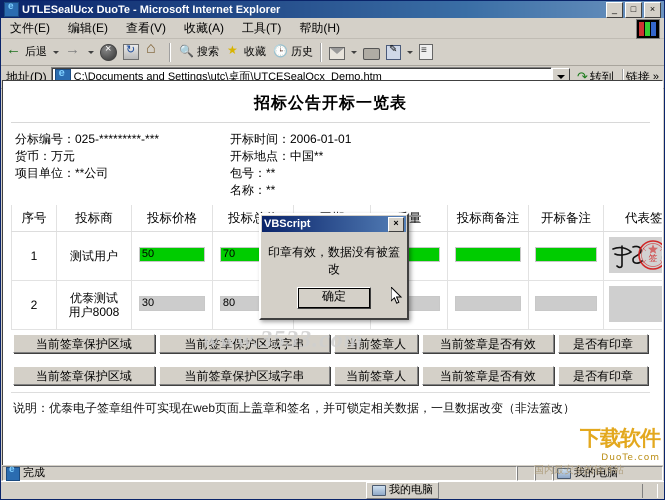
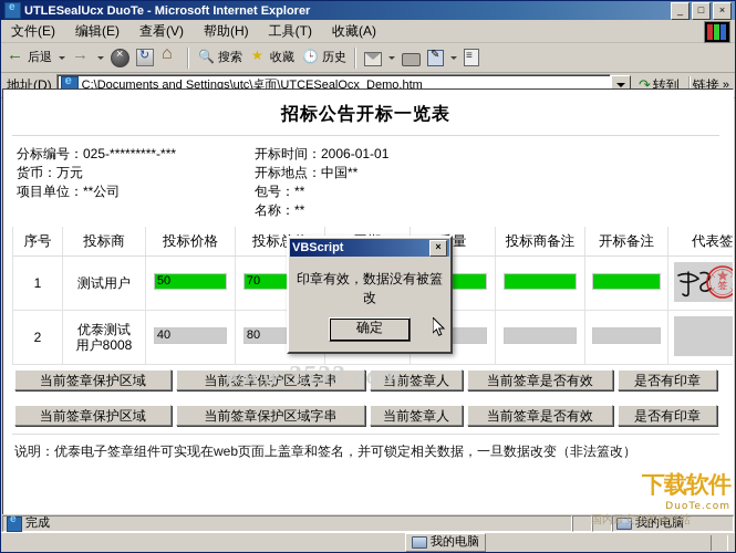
  UTLESealUcx DuoTe - Microsoft Internet Explorer
  _
  □
  ×
  文件(E)
  编辑(E)
  查看(V)
- 收藏(A)
+ 帮助(H)
  工具(T)
- 帮助(H)
+ 收藏(A)
  后退
  搜索
  收藏
  历史
  地址(D)
  C:\Documents and Settings\utc\桌面\UTCESealOcx_Demo.htm
  转到
  链接
  »
  招标公告开标一览表
  分标编号：025-*********-***
  货币：万元
  项目单位：**公司
  开标时间：2006-01-01
  开标地点：中国**
  包号：**
  名称：**
  序号	投标商	投标价格	投标		量	投标商备注	开标备注	代表签
  1	测试用户	50	70					签
- 2	优泰测试 用户8008	30	80
+ 2	优泰测试 用户8008	40	80
  当前签章保护区域
  当前签章保护区域字串
  当前签章人
  当前签章是否有效
  是否有印章
  当前签章保护区域
  当前签章保护区域字串
  当前签章人
  当前签章是否有效
  是否有印章
  说明：优泰电子签章组件可实现在web页面上盖章和签名，并可锁定相关数据，一旦数据改变（非法篕改）
  www.3533.com
  VBScript
  ×
  印章有效，数据没有被篕改
  确定
  下载软件
  DuoTe.com
  国内最安全的软件站
  完成
  我的电脑
  我的电脑
